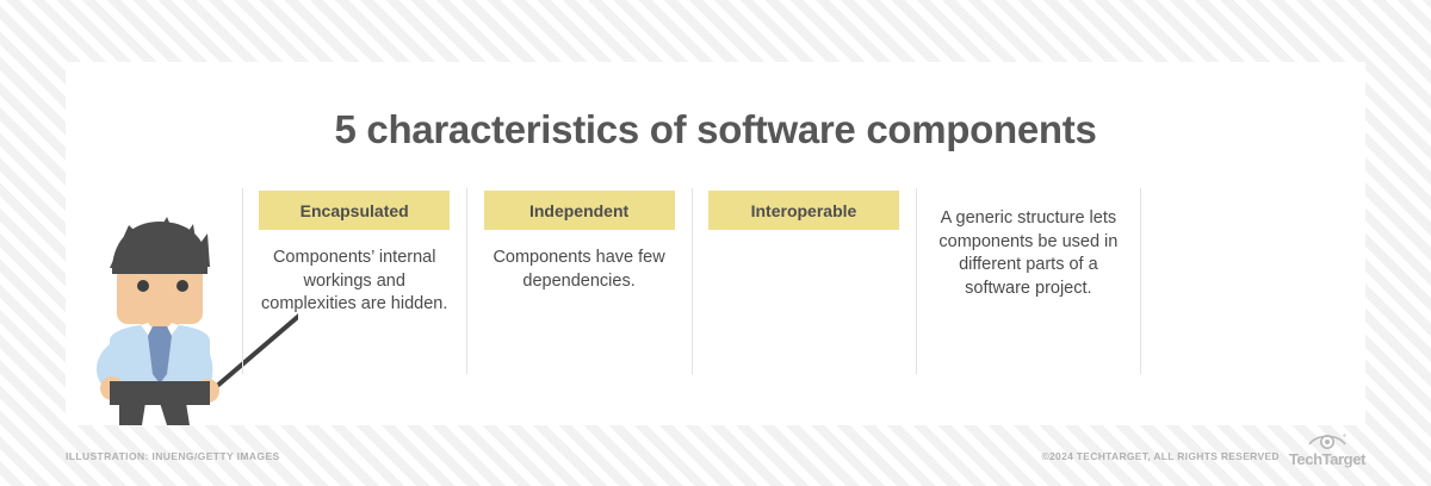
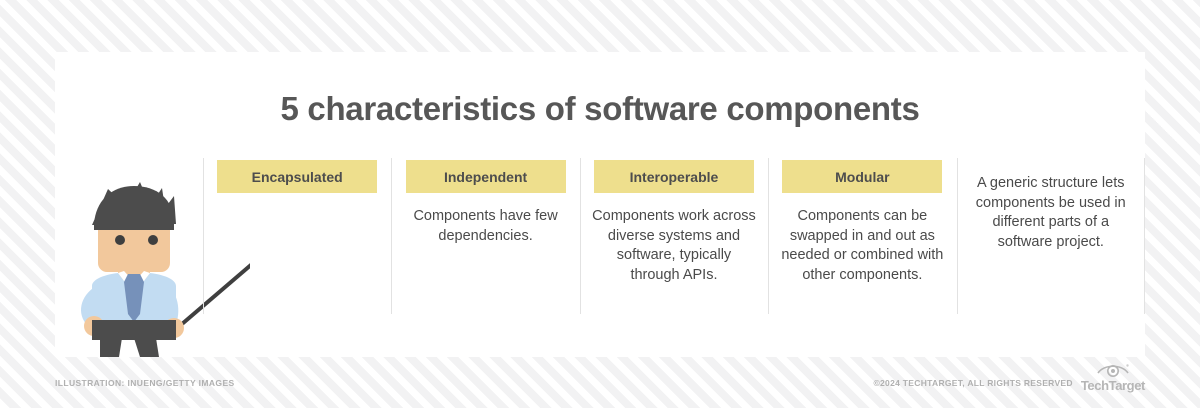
  5 characteristics of software components
  Encapsulated
- Components’ internal workings and complexities are hidden.
  Independent
  Components have few dependencies.
  Interoperable
+ Components work across diverse systems and software, typically through APIs.
+ Modular
+ Components can be swapped in and out as needed or combined with other components.
  A generic structure lets components be used in different parts of a software project.
  ILLUSTRATION: INUENG/GETTY IMAGES
  ©2024 TECHTARGET, ALL RIGHTS RESERVED
  TechTarget
